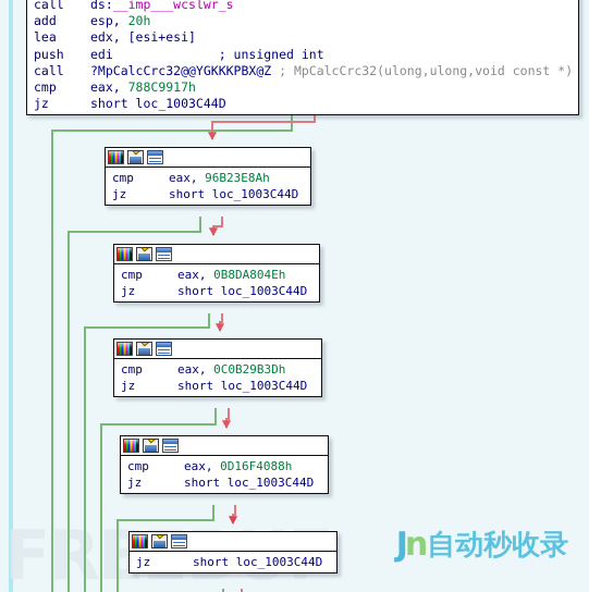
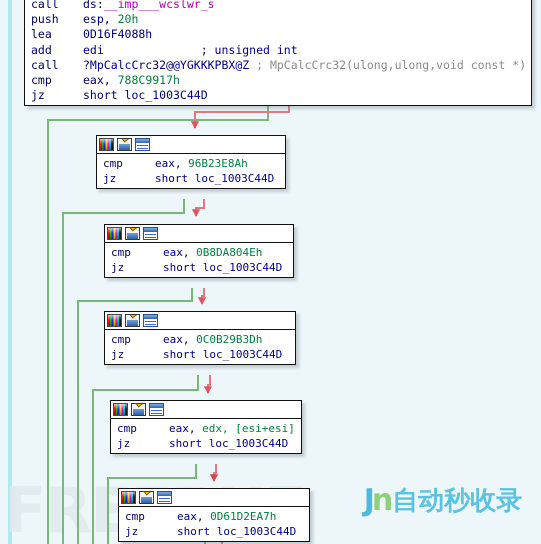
  Jn
  自动秒收录
  call ds:__imp___wcslwr_s
- add esp, 20h
+ push esp, 20h
- lea edx, [esi+esi]
+ lea 0D16F4088h
- push edi ; unsigned int
+ add edi ; unsigned int
  call ?MpCalcCrc32@@YGKKKPBX@Z ; MpCalcCrc32(ulong,ulong,void const *)
  cmp eax, 788C9917h
  jz short loc_1003C44D
  cmp eax, 96B23E8Ah
  jz short loc_1003C44D
  cmp eax, 0B8DA804Eh
  jz short loc_1003C44D
  cmp eax, 0C0B29B3Dh
  jz short loc_1003C44D
- cmp eax, 0D16F4088h
+ cmp eax, edx, [esi+esi]
  jz short loc_1003C44D
+ cmp eax, 0D61D2EA7h
  jz short loc_1003C44D
